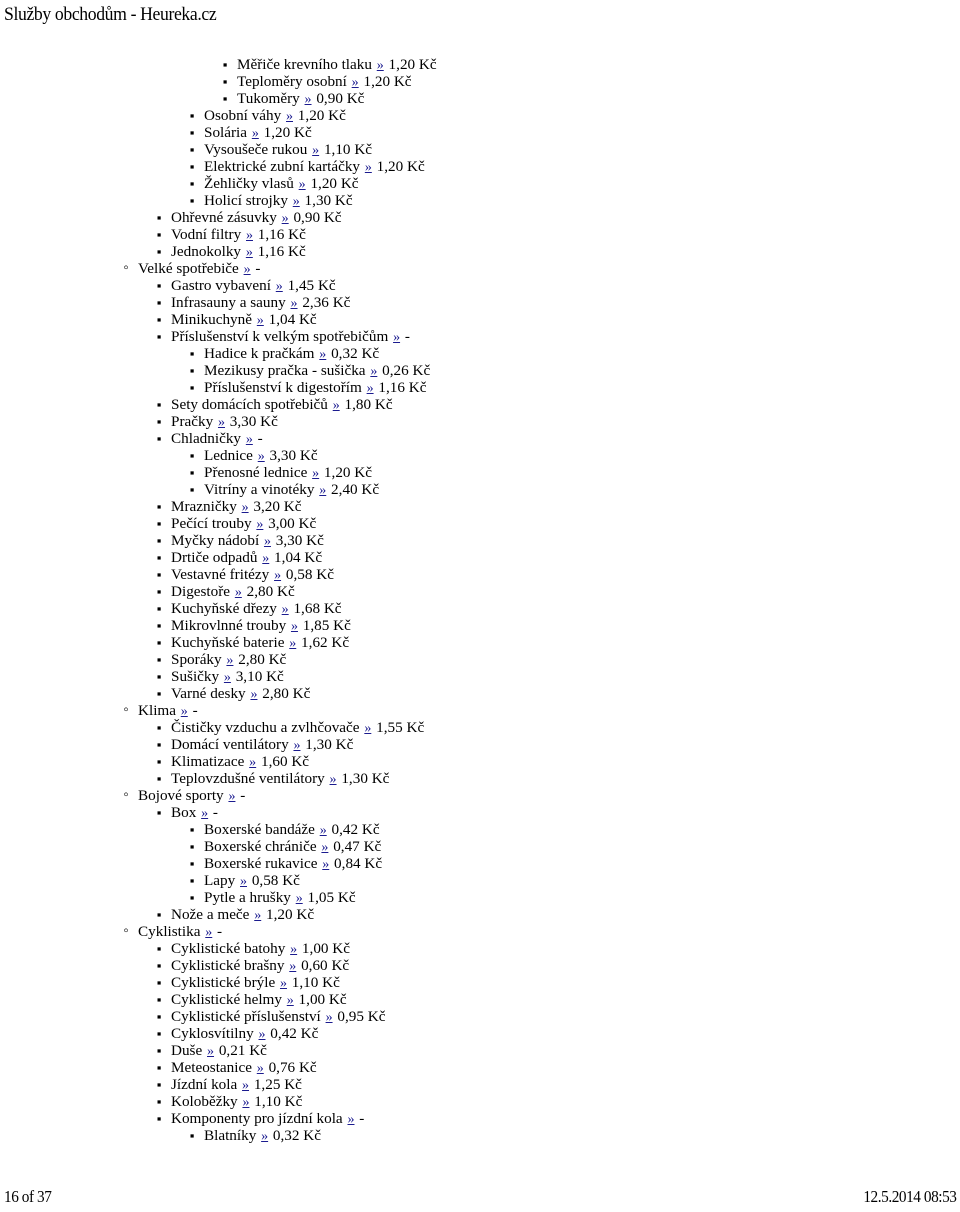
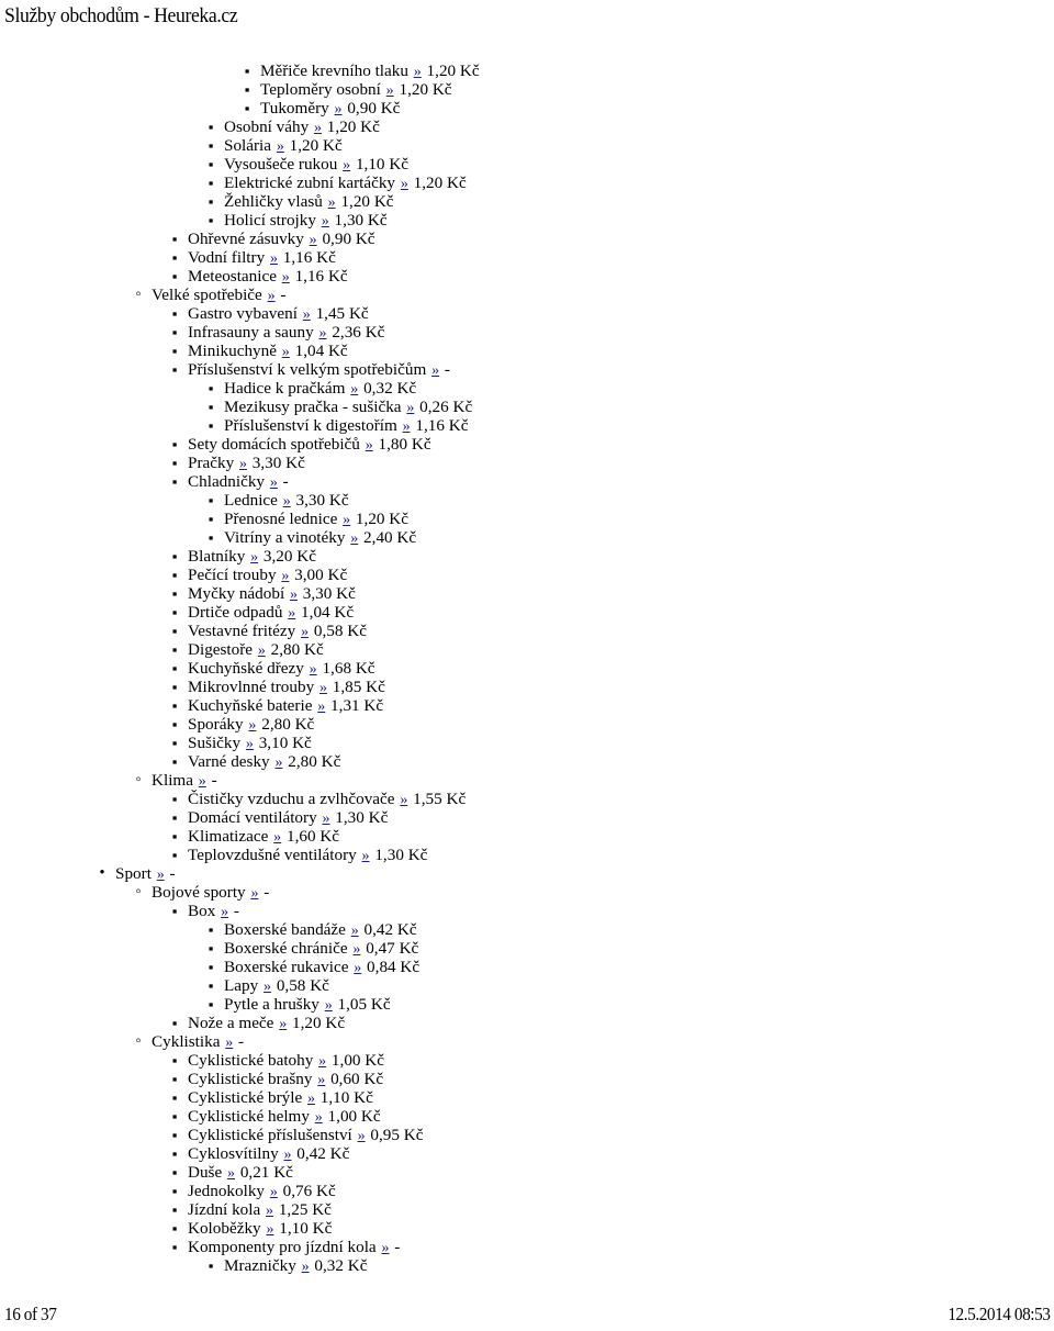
  Služby obchodům - Heureka.cz
  ▪
  Měřiče krevního tlaku » 1,20 Kč
  ▪
  Teploměry osobní » 1,20 Kč
  ▪
  Tukoměry » 0,90 Kč
  ▪
  Osobní váhy » 1,20 Kč
  ▪
  Solária » 1,20 Kč
  ▪
  Vysoušeče rukou » 1,10 Kč
  ▪
  Elektrické zubní kartáčky » 1,20 Kč
  ▪
  Žehličky vlasů » 1,20 Kč
  ▪
  Holicí strojky » 1,30 Kč
  ▪
  Ohřevné zásuvky » 0,90 Kč
  ▪
  Vodní filtry » 1,16 Kč
  ▪
- Jednokolky » 1,16 Kč
+ Meteostanice » 1,16 Kč
  ◦
  Velké spotřebiče » -
  ▪
  Gastro vybavení » 1,45 Kč
  ▪
  Infrasauny a sauny » 2,36 Kč
  ▪
  Minikuchyně » 1,04 Kč
  ▪
  Příslušenství k velkým spotřebičům » -
  ▪
  Hadice k pračkám » 0,32 Kč
  ▪
  Mezikusy pračka - sušička » 0,26 Kč
  ▪
  Příslušenství k digestořím » 1,16 Kč
  ▪
  Sety domácích spotřebičů » 1,80 Kč
  ▪
  Pračky » 3,30 Kč
  ▪
  Chladničky » -
  ▪
  Lednice » 3,30 Kč
  ▪
  Přenosné lednice » 1,20 Kč
  ▪
  Vitríny a vinotéky » 2,40 Kč
  ▪
- Mrazničky » 3,20 Kč
+ Blatníky » 3,20 Kč
  ▪
  Pečící trouby » 3,00 Kč
  ▪
  Myčky nádobí » 3,30 Kč
  ▪
  Drtiče odpadů » 1,04 Kč
  ▪
  Vestavné fritézy » 0,58 Kč
  ▪
  Digestoře » 2,80 Kč
  ▪
  Kuchyňské dřezy » 1,68 Kč
  ▪
  Mikrovlnné trouby » 1,85 Kč
  ▪
- Kuchyňské baterie » 1,62 Kč
+ Kuchyňské baterie » 1,31 Kč
  ▪
  Sporáky » 2,80 Kč
  ▪
  Sušičky » 3,10 Kč
  ▪
  Varné desky » 2,80 Kč
  ◦
  Klima » -
  ▪
  Čističky vzduchu a zvlhčovače » 1,55 Kč
  ▪
  Domácí ventilátory » 1,30 Kč
  ▪
  Klimatizace » 1,60 Kč
  ▪
  Teplovzdušné ventilátory » 1,30 Kč
+ •
+ Sport » -
  ◦
  Bojové sporty » -
  ▪
  Box » -
  ▪
  Boxerské bandáže » 0,42 Kč
  ▪
  Boxerské chrániče » 0,47 Kč
  ▪
  Boxerské rukavice » 0,84 Kč
  ▪
  Lapy » 0,58 Kč
  ▪
  Pytle a hrušky » 1,05 Kč
  ▪
  Nože a meče » 1,20 Kč
  ◦
  Cyklistika » -
  ▪
  Cyklistické batohy » 1,00 Kč
  ▪
  Cyklistické brašny » 0,60 Kč
  ▪
  Cyklistické brýle » 1,10 Kč
  ▪
  Cyklistické helmy » 1,00 Kč
  ▪
  Cyklistické příslušenství » 0,95 Kč
  ▪
  Cyklosvítilny » 0,42 Kč
  ▪
  Duše » 0,21 Kč
  ▪
- Meteostanice » 0,76 Kč
+ Jednokolky » 0,76 Kč
  ▪
  Jízdní kola » 1,25 Kč
  ▪
  Koloběžky » 1,10 Kč
  ▪
  Komponenty pro jízdní kola » -
  ▪
- Blatníky » 0,32 Kč
+ Mrazničky » 0,32 Kč
  16 of 37
  12.5.2014 08:53
